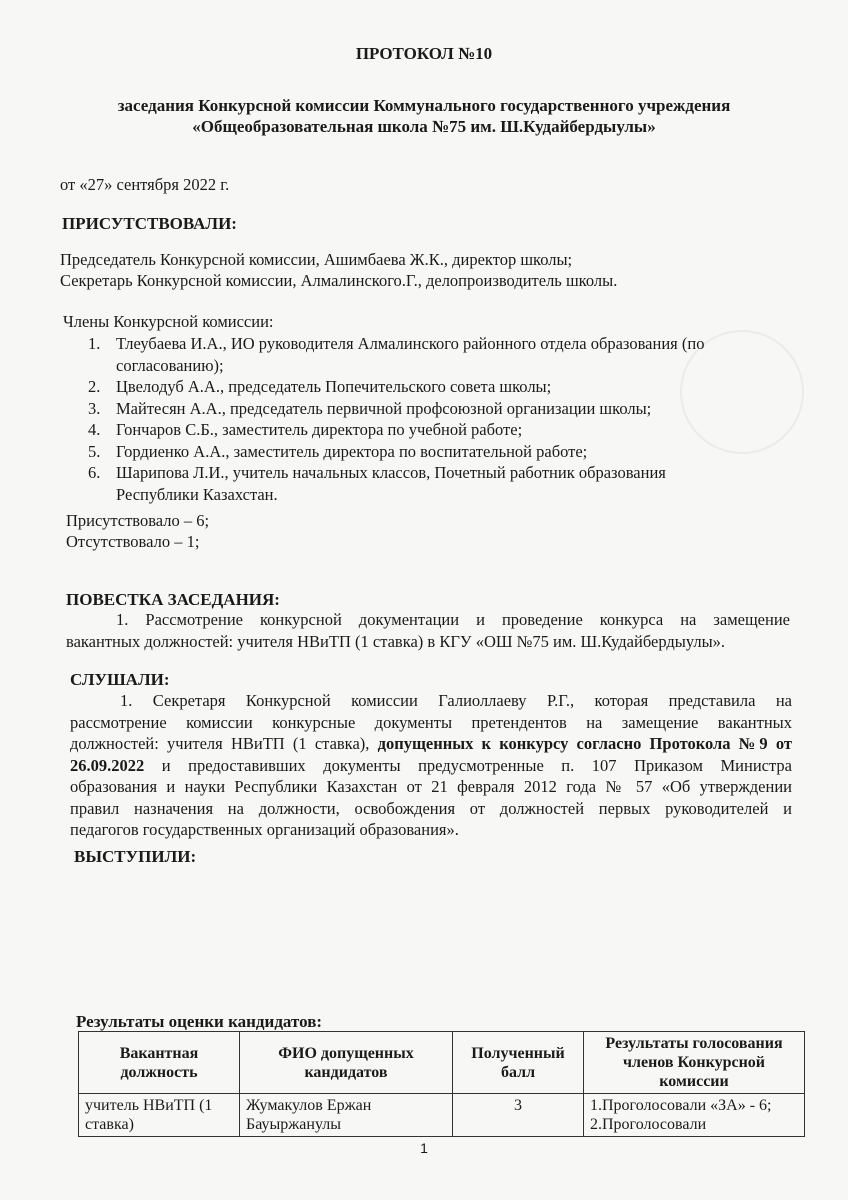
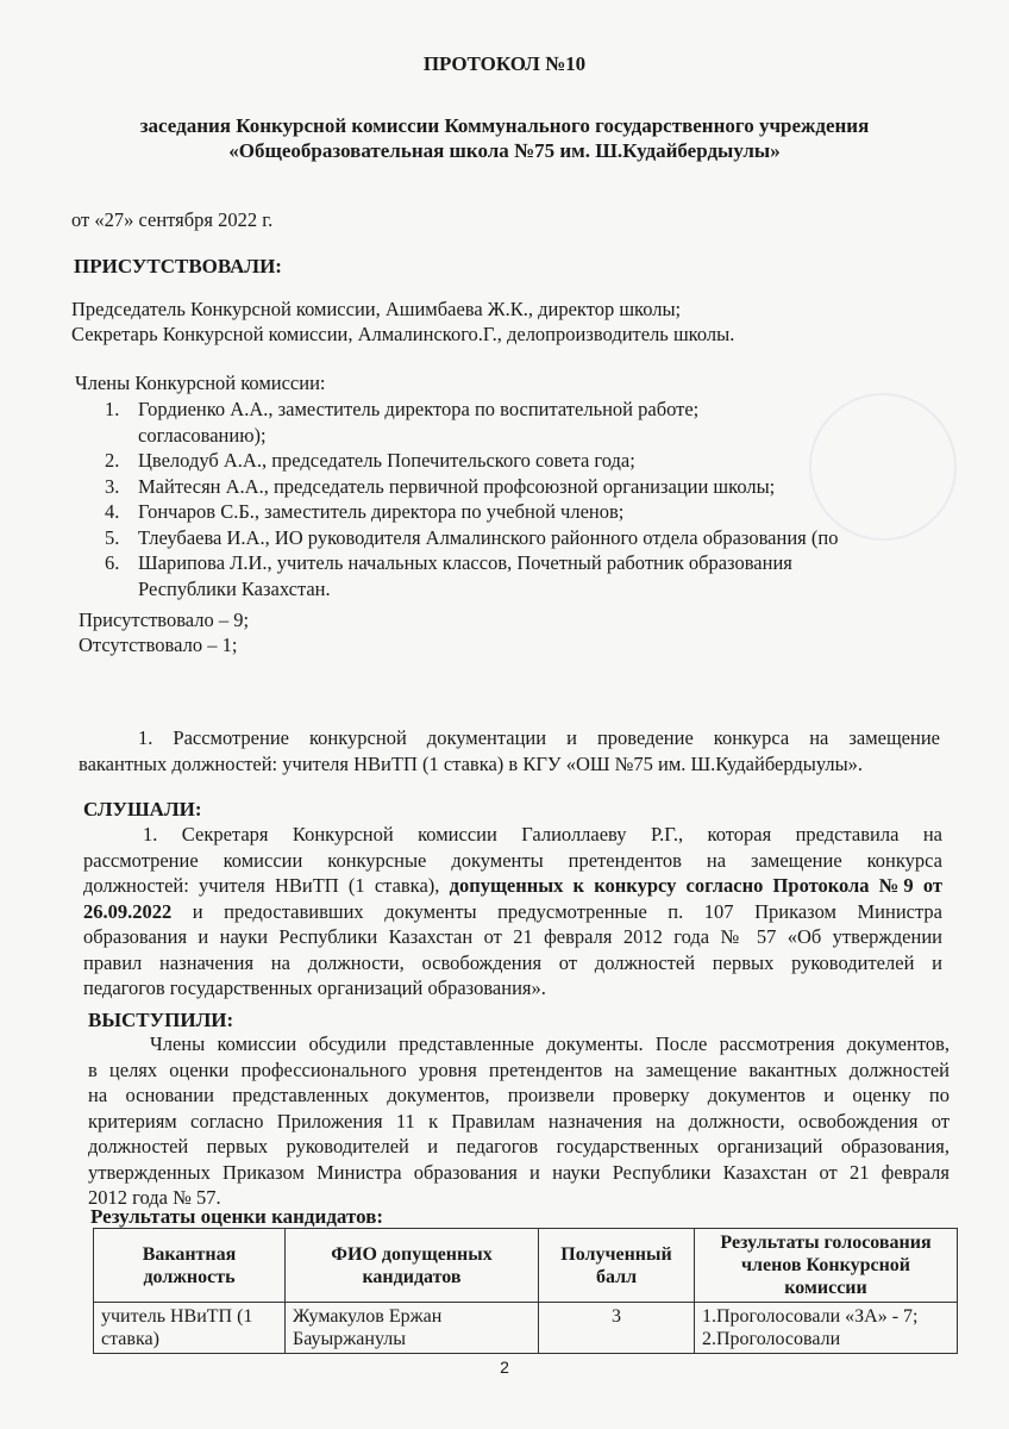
  ПРОТОКОЛ №10
  заседания Конкурсной комиссии Коммунального государственного учреждения
  «Общеобразовательная школа №75 им. Ш.Кудайбердыулы»
  от «27» сентября 2022 г.
  ПРИСУТСТВОВАЛИ:
  Председатель Конкурсной комиссии, Ашимбаева Ж.К., директор школы;
  Секретарь Конкурсной комиссии, Алмалинского.Г., делопроизводитель школы.
  Члены Конкурсной комиссии:
  1.
- Тлеубаева И.А., ИО руководителя Алмалинского районного отдела образования (по
+ Гордиенко А.А., заместитель директора по воспитательной работе;
  согласованию);
  2.
- Цвелодуб А.А., председатель Попечительского совета школы;
+ Цвелодуб А.А., председатель Попечительского совета года;
  3.
  Майтесян А.А., председатель первичной профсоюзной организации школы;
  4.
- Гончаров С.Б., заместитель директора по учебной работе;
+ Гончаров С.Б., заместитель директора по учебной членов;
  5.
- Гордиенко А.А., заместитель директора по воспитательной работе;
+ Тлеубаева И.А., ИО руководителя Алмалинского районного отдела образования (по
  6.
  Шарипова Л.И., учитель начальных классов, Почетный работник образования
  Республики Казахстан.
- Присутствовало – 6;
+ Присутствовало – 9;
  Отсутствовало – 1;
- ПОВЕСТКА ЗАСЕДАНИЯ:
  1. Рассмотрение конкурсной документации и проведение конкурса на замещение
  вакантных должностей: учителя НВиТП (1 ставка) в КГУ «ОШ №75 им. Ш.Кудайбердыулы».
  СЛУШАЛИ:
  1. Секретаря Конкурсной комиссии Галиоллаеву Р.Г., которая представила на
- рассмотрение комиссии конкурсные документы претендентов на замещение вакантных
+ рассмотрение комиссии конкурсные документы претендентов на замещение конкурса
  должностей: учителя НВиТП (1 ставка), допущенных к конкурсу согласно Протокола №9 от
  26.09.2022 и предоставивших документы предусмотренные п. 107 Приказом Министра
  образования и науки Республики Казахстан от 21 февраля 2012 года № 57 «Об утверждении
  правил назначения на должности, освобождения от должностей первых руководителей и
  педагогов государственных организаций образования».
  ВЫСТУПИЛИ:
+ Члены комиссии обсудили представленные документы. После рассмотрения документов,
+ в целях оценки профессионального уровня претендентов на замещение вакантных должностей
+ на основании представленных документов, произвели проверку документов и оценку по
+ критериям согласно Приложения 11 к Правилам назначения на должности, освобождения от
+ должностей первых руководителей и педагогов государственных организаций образования,
+ утвержденных Приказом Министра образования и науки Республики Казахстан от 21 февраля
+ 2012 года № 57.
  Результаты оценки кандидатов:
  Вакантная должность	ФИО допущенных кандидатов	Полученный балл	Результаты голосования членов Конкурсной комиссии
- учитель НВиТП (1 ставка)	Жумакулов Ержан Бауыржанулы	3	1.Проголосовали «ЗА» - 6;2.Проголосовали
+ учитель НВиТП (1 ставка)	Жумакулов Ержан Бауыржанулы	3	1.Проголосовали «ЗА» - 7;2.Проголосовали
- 1
+ 2
